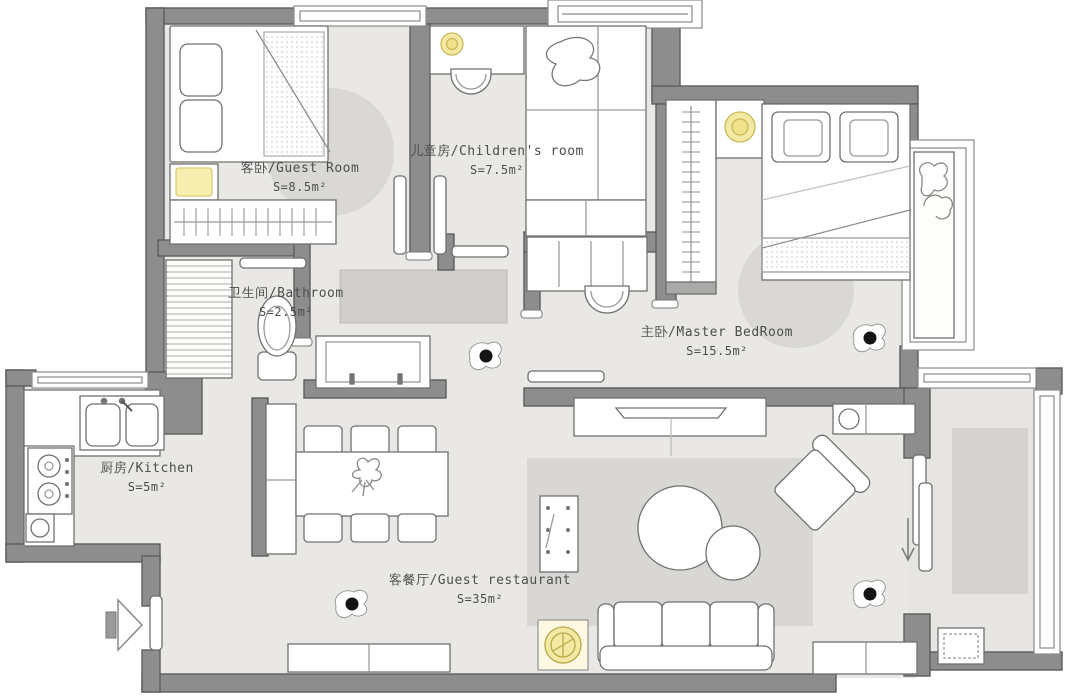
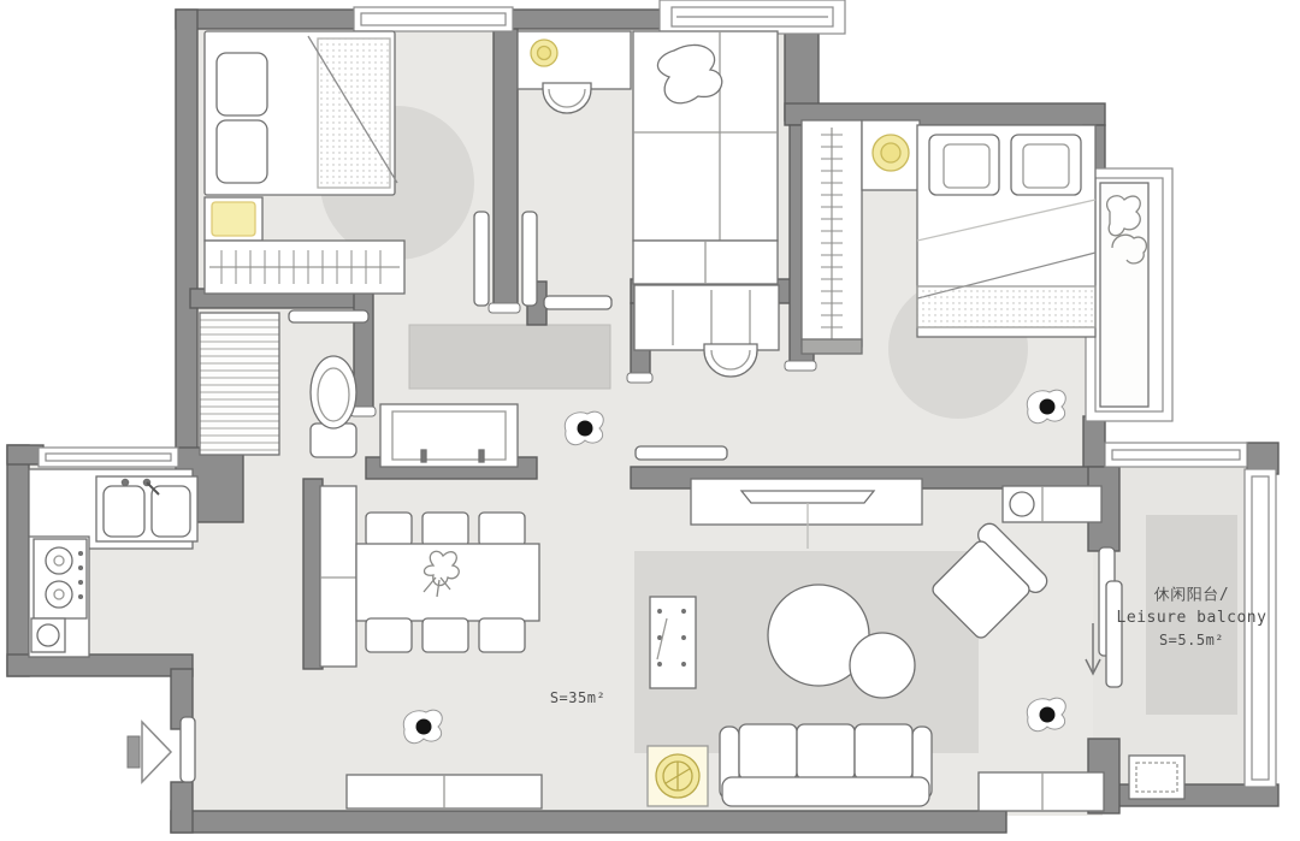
- 客卧/Guest Room
- S=8.5m²
- 儿童房/Children's room
- S=7.5m²
- 卫生间/Bathroom
- S=2.5m²
- 主卧/Master BedRoom
- S=15.5m²
- 厨房/Kitchen
- S=5m²
- 客餐厅/Guest restaurant
  S=35m²
+ 休闲阳台/
+ Leisure balcony
+ S=5.5m²
